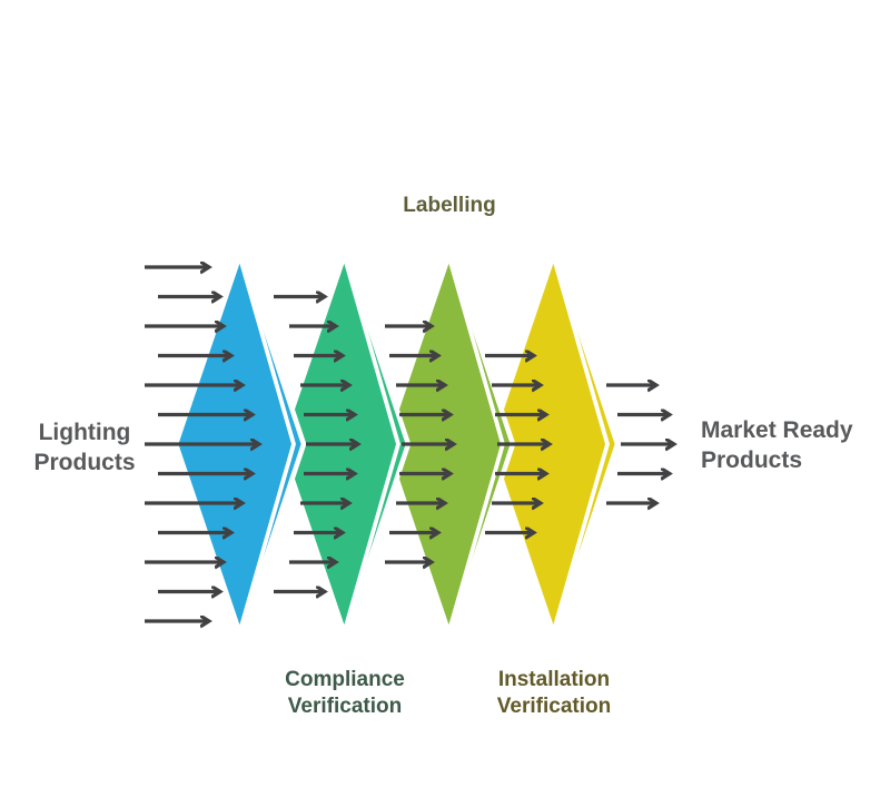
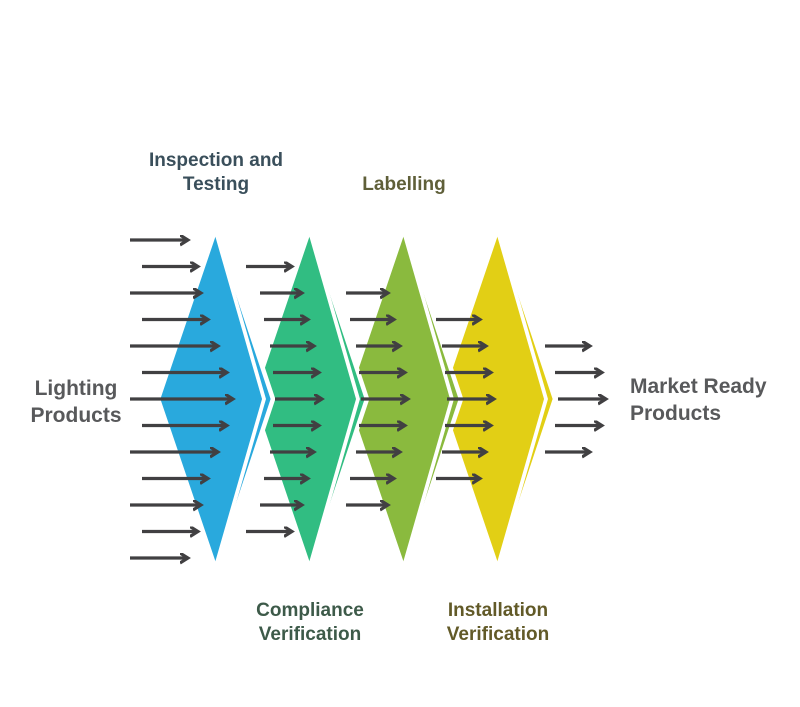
+ Inspection and
+ Testing
  Labelling
  Compliance
  Verification
  Installation
  Verification
  Lighting
  Products
  Market Ready
  Products
